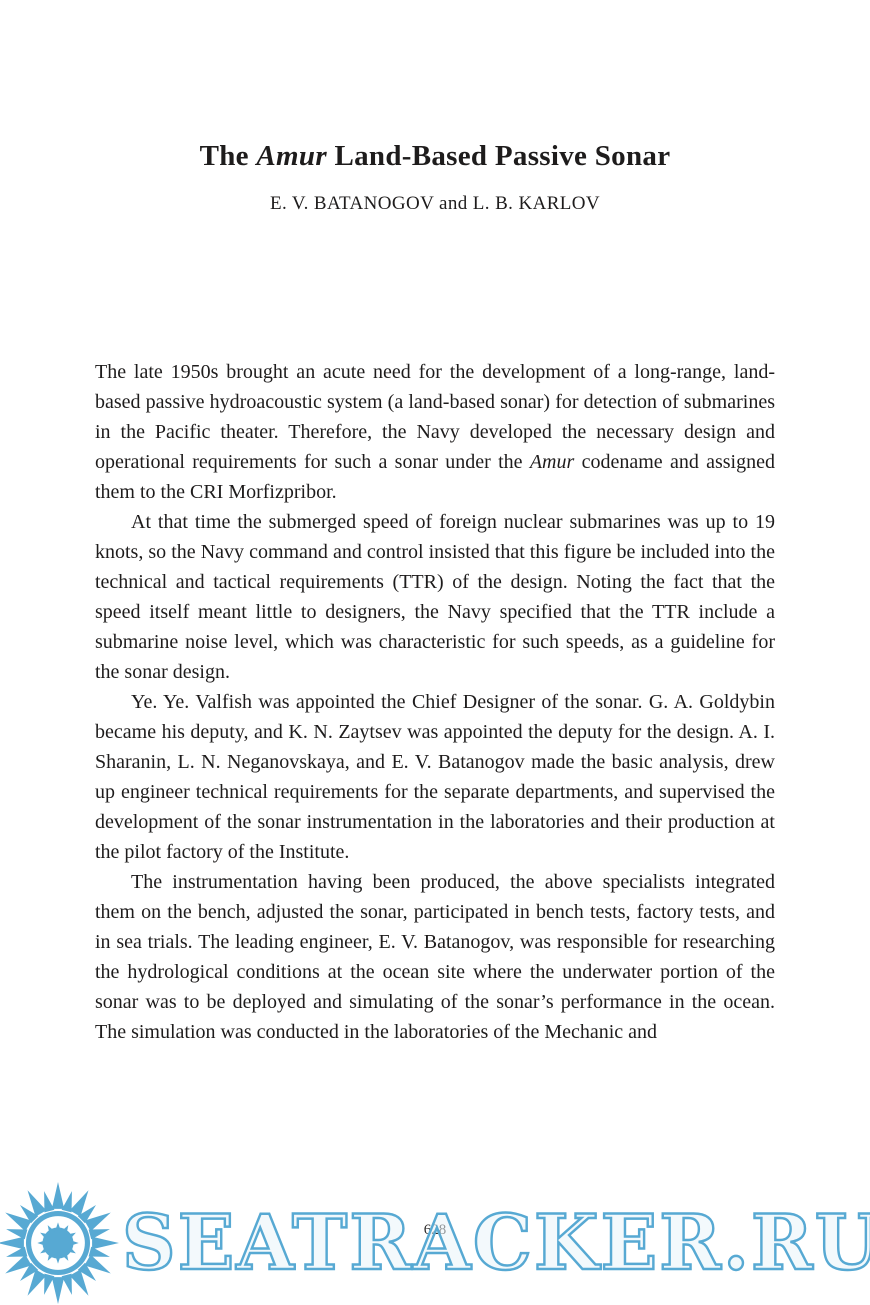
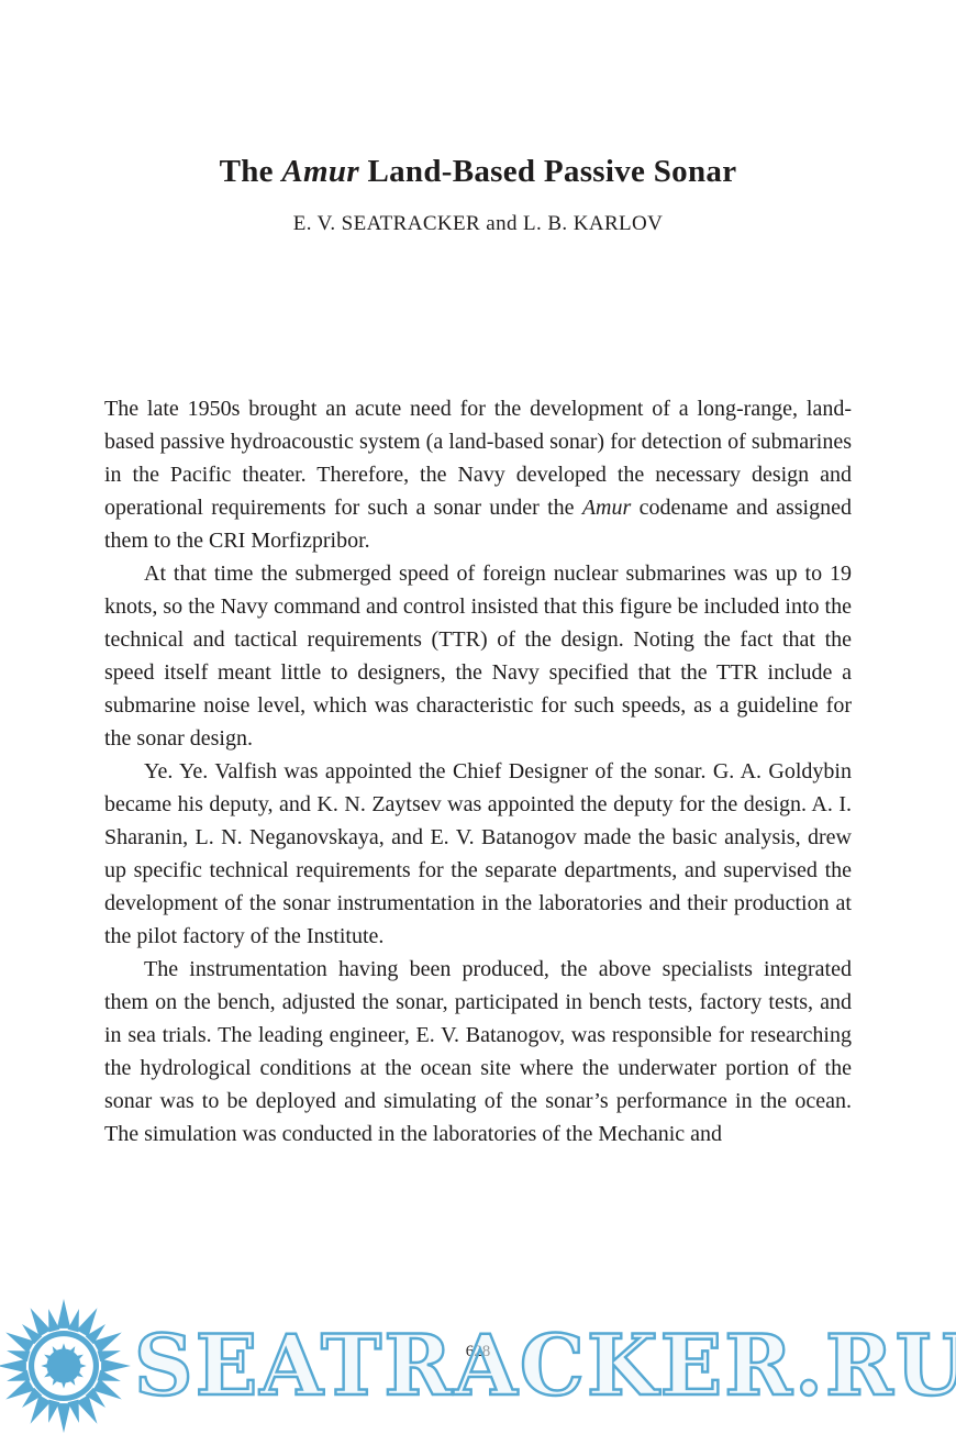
  The Amur Land-Based Passive Sonar
- E. V. BATANOGOV and L. B. KARLOV
+ E. V. SEATRACKER and L. B. KARLOV
  The late 1950s brought an acute need for the development of a long-range, land-based passive hydroacoustic system (a land-based sonar) for detection of submarines in the Pacific theater. Therefore, the Navy developed the necessary design and operational requirements for such a sonar under the Amur codename and assigned them to the CRI Morfizpribor.
  At that time the submerged speed of foreign nuclear submarines was up to 19 knots, so the Navy command and control insisted that this figure be included into the technical and tactical requirements (TTR) of the design. Noting the fact that the speed itself meant little to designers, the Navy specified that the TTR include a submarine noise level, which was characteristic for such speeds, as a guideline for the sonar design.
- Ye. Ye. Valfish was appointed the Chief Designer of the sonar. G. A. Goldybin became his deputy, and K. N. Zaytsev was appointed the deputy for the design. A. I. Sharanin, L. N. Neganovskaya, and E. V. Batanogov made the basic analysis, drew up engineer technical requirements for the separate departments, and supervised the development of the sonar instrumentation in the laboratories and their production at the pilot factory of the Institute.
+ Ye. Ye. Valfish was appointed the Chief Designer of the sonar. G. A. Goldybin became his deputy, and K. N. Zaytsev was appointed the deputy for the design. A. I. Sharanin, L. N. Neganovskaya, and E. V. Batanogov made the basic analysis, drew up specific technical requirements for the separate departments, and supervised the development of the sonar instrumentation in the laboratories and their production at the pilot factory of the Institute.
  The instrumentation having been produced, the above specialists integrated them on the bench, adjusted the sonar, participated in bench tests, factory tests, and in sea trials. The leading engineer, E. V. Batanogov, was responsible for researching the hydrological conditions at the ocean site where the underwater portion of the sonar was to be deployed and simulating of the sonar’s performance in the ocean. The simulation was conducted in the laboratories of the Mechanic and
  628
  SEATRACKER.RU
